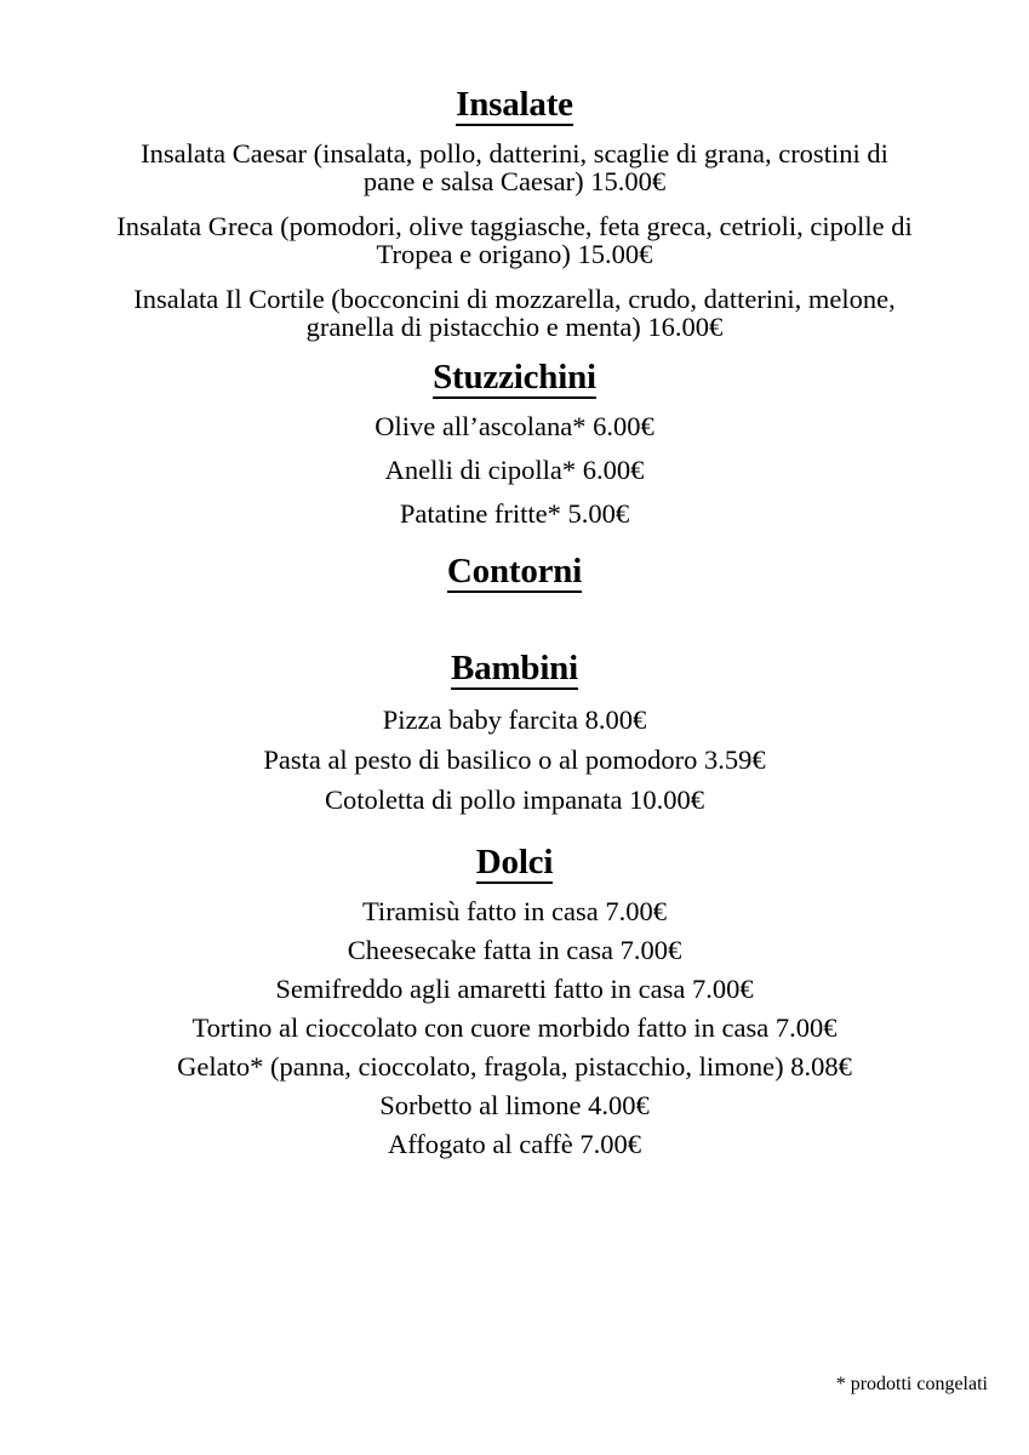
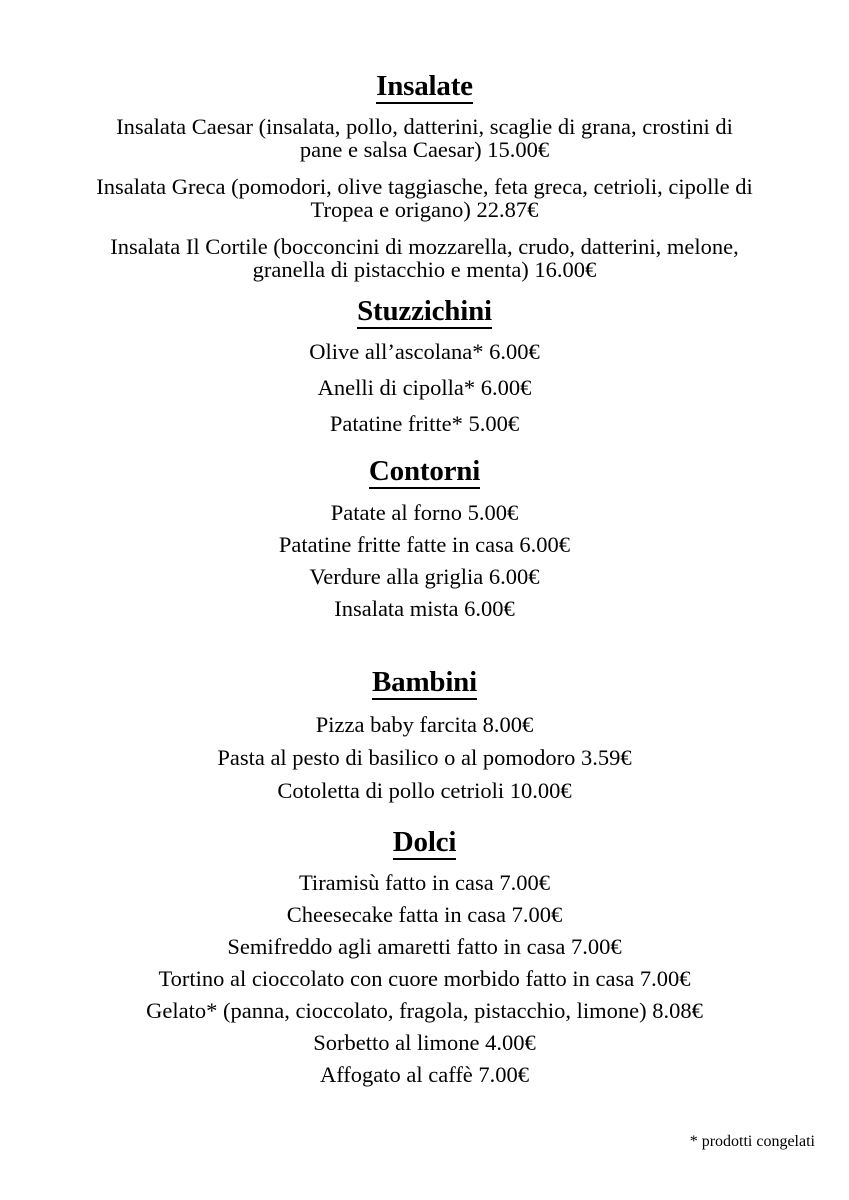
  Insalate
  Insalata Caesar (insalata, pollo, datterini, scaglie di grana, crostini di pane e salsa Caesar) 15.00€
- Insalata Greca (pomodori, olive taggiasche, feta greca, cetrioli, cipolle di Tropea e origano) 15.00€
+ Insalata Greca (pomodori, olive taggiasche, feta greca, cetrioli, cipolle di Tropea e origano) 22.87€
  Insalata Il Cortile (bocconcini di mozzarella, crudo, datterini, melone, granella di pistacchio e menta) 16.00€
  Stuzzichini
  Olive all’ascolana* 6.00€
  Anelli di cipolla* 6.00€
  Patatine fritte* 5.00€
  Contorni
+ Patate al forno 5.00€
+ Patatine fritte fatte in casa 6.00€
+ Verdure alla griglia 6.00€
+ Insalata mista 6.00€
  Bambini
  Pizza baby farcita 8.00€
  Pasta al pesto di basilico o al pomodoro 3.59€
- Cotoletta di pollo impanata 10.00€
+ Cotoletta di pollo cetrioli 10.00€
  Dolci
  Tiramisù fatto in casa 7.00€
  Cheesecake fatta in casa 7.00€
  Semifreddo agli amaretti fatto in casa 7.00€
  Tortino al cioccolato con cuore morbido fatto in casa 7.00€
  Gelato* (panna, cioccolato, fragola, pistacchio, limone) 8.08€
  Sorbetto al limone 4.00€
  Affogato al caffè 7.00€
  * prodotti congelati
